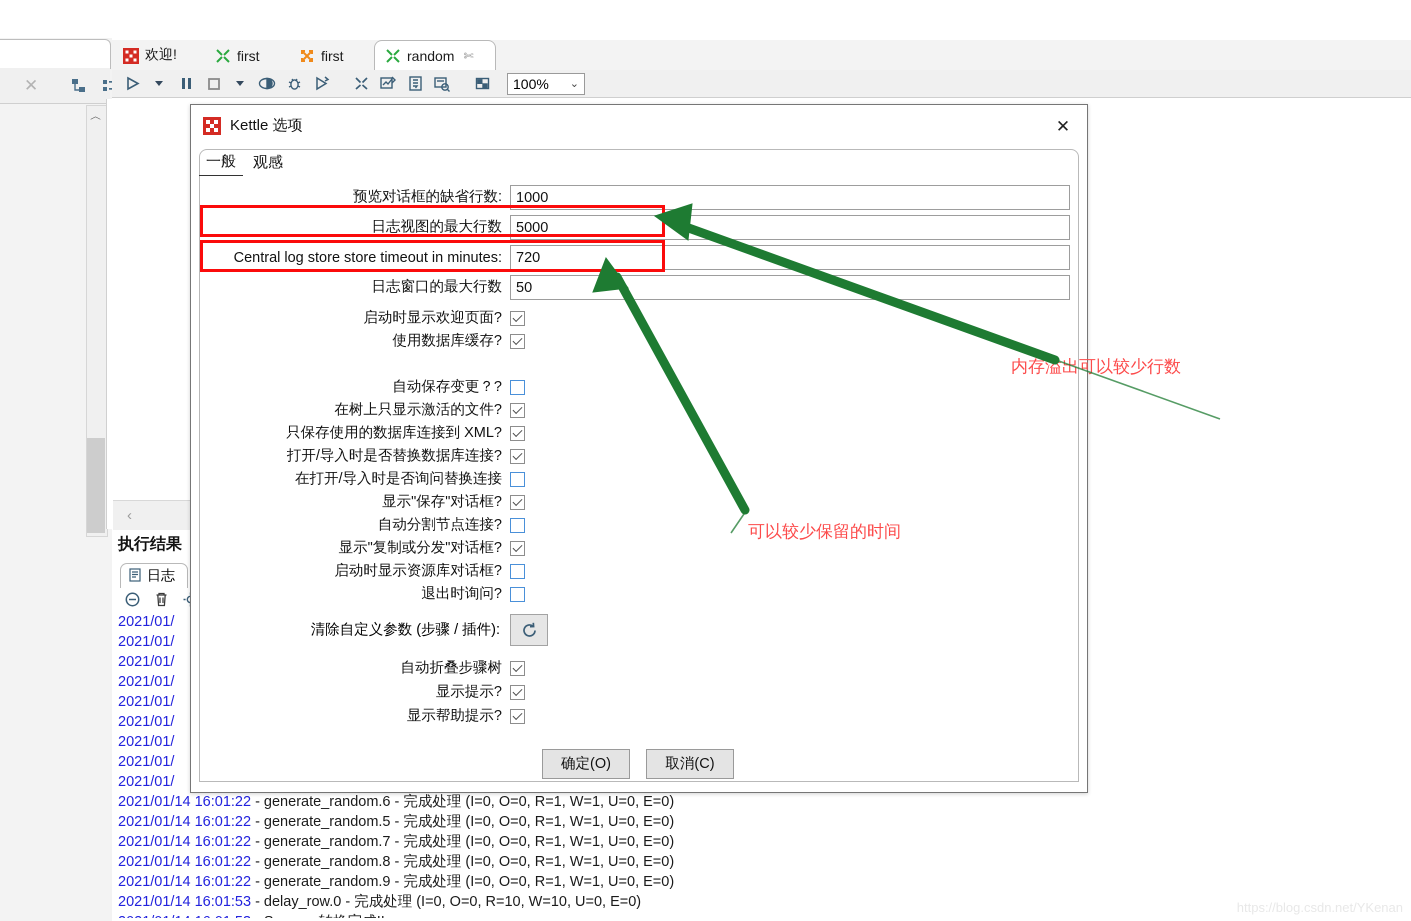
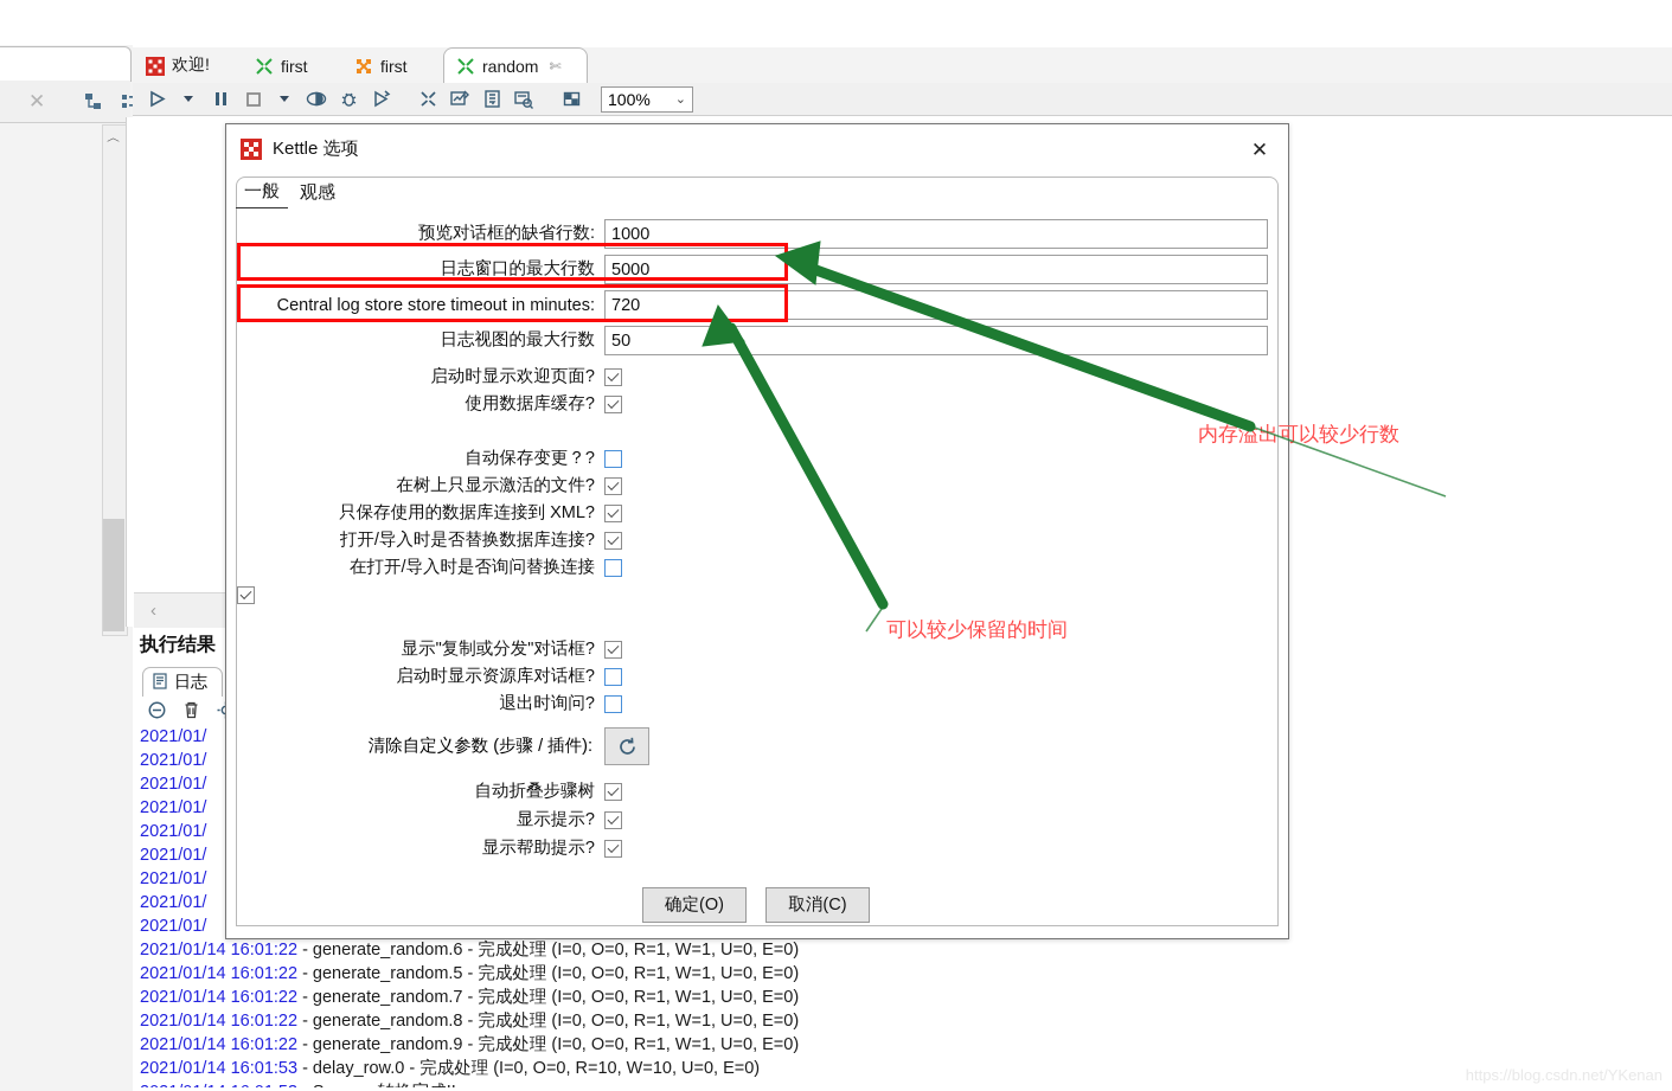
  ✕
  ︿
  欢迎!
  first
  first
  random
  ✄
  100%
  ⌄
  ‹
  执行结果
  日志
  2021/01/
  2021/01/
  2021/01/
  2021/01/
  2021/01/
  2021/01/
  2021/01/
  2021/01/
  2021/01/
  2021/01/14 16:01:22 - generate_random.6 - 完成处理 (I=0, O=0, R=1, W=1, U=0, E=0)
  2021/01/14 16:01:22 - generate_random.5 - 完成处理 (I=0, O=0, R=1, W=1, U=0, E=0)
  2021/01/14 16:01:22 - generate_random.7 - 完成处理 (I=0, O=0, R=1, W=1, U=0, E=0)
  2021/01/14 16:01:22 - generate_random.8 - 完成处理 (I=0, O=0, R=1, W=1, U=0, E=0)
  2021/01/14 16:01:22 - generate_random.9 - 完成处理 (I=0, O=0, R=1, W=1, U=0, E=0)
  2021/01/14 16:01:53 - delay_row.0 - 完成处理 (I=0, O=0, R=10, W=10, U=0, E=0)
  Kettle 选项
  ✕
  一般
  观感
  预览对话框的缺省行数:
  1000
- 日志视图的最大行数
+ 日志窗口的最大行数
  5000
  Central log store store timeout in minutes:
  720
- 日志窗口的最大行数
+ 日志视图的最大行数
  50
  启动时显示欢迎页面?
  使用数据库缓存?
  自动保存变更？?
  在树上只显示激活的文件?
  只保存使用的数据库连接到 XML?
  打开/导入时是否替换数据库连接?
  在打开/导入时是否询问替换连接
- 显示"保存"对话框?
- 自动分割节点连接?
  显示"复制或分发"对话框?
  启动时显示资源库对话框?
  退出时询问?
  清除自定义参数 (步骤 / 插件):
  自动折叠步骤树
  显示提示?
  显示帮助提示?
  确定(O)
  取消(C)
  内存溢出可以较少行数
  可以较少保留的时间
